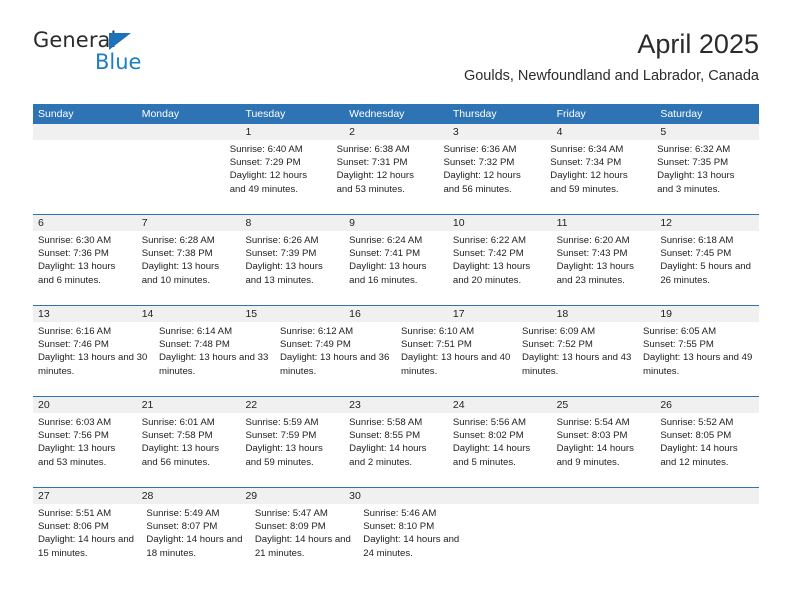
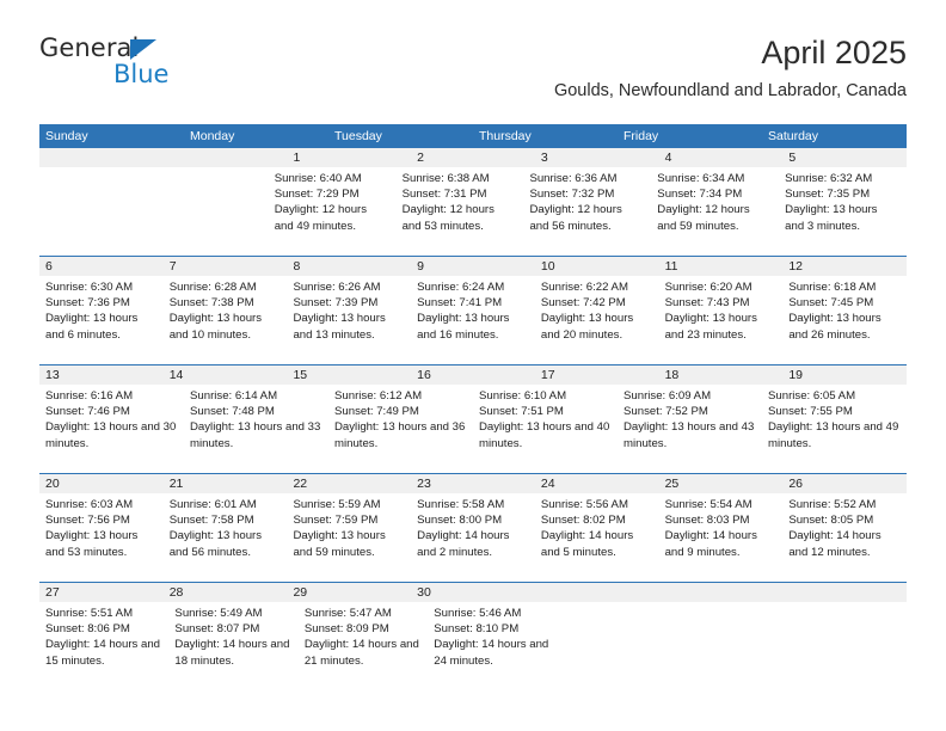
  General
  Blue
  April 2025
  Goulds, Newfoundland and Labrador, Canada
  Sunday
  Monday
  Tuesday
- Wednesday
  Thursday
  Friday
  Saturday
  1
  2
  3
  4
  5
  Sunrise: 6:40 AM
  Sunset: 7:29 PM
  Daylight: 12 hours and 49 minutes.
  Sunrise: 6:38 AM
  Sunset: 7:31 PM
  Daylight: 12 hours and 53 minutes.
  Sunrise: 6:36 AM
  Sunset: 7:32 PM
  Daylight: 12 hours and 56 minutes.
  Sunrise: 6:34 AM
  Sunset: 7:34 PM
  Daylight: 12 hours and 59 minutes.
  Sunrise: 6:32 AM
  Sunset: 7:35 PM
  Daylight: 13 hours and 3 minutes.
  6
  7
  8
  9
  10
  11
  12
  Sunrise: 6:30 AM
  Sunset: 7:36 PM
  Daylight: 13 hours and 6 minutes.
  Sunrise: 6:28 AM
  Sunset: 7:38 PM
  Daylight: 13 hours and 10 minutes.
  Sunrise: 6:26 AM
  Sunset: 7:39 PM
  Daylight: 13 hours and 13 minutes.
  Sunrise: 6:24 AM
  Sunset: 7:41 PM
  Daylight: 13 hours and 16 minutes.
  Sunrise: 6:22 AM
  Sunset: 7:42 PM
  Daylight: 13 hours and 20 minutes.
  Sunrise: 6:20 AM
  Sunset: 7:43 PM
  Daylight: 13 hours and 23 minutes.
  Sunrise: 6:18 AM
  Sunset: 7:45 PM
- Daylight: 5 hours and 26 minutes.
+ Daylight: 13 hours and 26 minutes.
  13
  14
  15
  16
  17
  18
  19
  Sunrise: 6:16 AM
  Sunset: 7:46 PM
  Daylight: 13 hours and 30 minutes.
  Sunrise: 6:14 AM
  Sunset: 7:48 PM
  Daylight: 13 hours and 33 minutes.
  Sunrise: 6:12 AM
  Sunset: 7:49 PM
  Daylight: 13 hours and 36 minutes.
  Sunrise: 6:10 AM
  Sunset: 7:51 PM
  Daylight: 13 hours and 40 minutes.
  Sunrise: 6:09 AM
  Sunset: 7:52 PM
  Daylight: 13 hours and 43 minutes.
  Sunrise: 6:05 AM
  Sunset: 7:55 PM
  Daylight: 13 hours and 49 minutes.
  20
  21
  22
  23
  24
  25
  26
  Sunrise: 6:03 AM
  Sunset: 7:56 PM
  Daylight: 13 hours and 53 minutes.
  Sunrise: 6:01 AM
  Sunset: 7:58 PM
  Daylight: 13 hours and 56 minutes.
  Sunrise: 5:59 AM
  Sunset: 7:59 PM
  Daylight: 13 hours and 59 minutes.
  Sunrise: 5:58 AM
- Sunset: 8:55 PM
+ Sunset: 8:00 PM
  Daylight: 14 hours and 2 minutes.
  Sunrise: 5:56 AM
  Sunset: 8:02 PM
  Daylight: 14 hours and 5 minutes.
  Sunrise: 5:54 AM
  Sunset: 8:03 PM
  Daylight: 14 hours and 9 minutes.
  Sunrise: 5:52 AM
  Sunset: 8:05 PM
  Daylight: 14 hours and 12 minutes.
  27
  28
  29
  30
  Sunrise: 5:51 AM
  Sunset: 8:06 PM
  Daylight: 14 hours and 15 minutes.
  Sunrise: 5:49 AM
  Sunset: 8:07 PM
  Daylight: 14 hours and 18 minutes.
  Sunrise: 5:47 AM
  Sunset: 8:09 PM
  Daylight: 14 hours and 21 minutes.
  Sunrise: 5:46 AM
  Sunset: 8:10 PM
  Daylight: 14 hours and 24 minutes.
